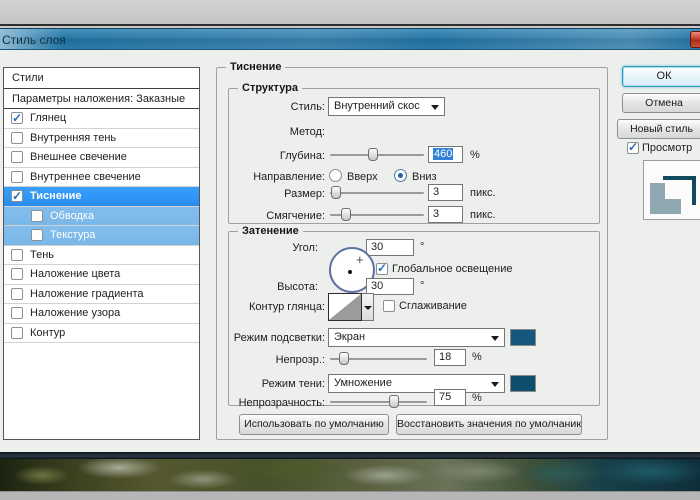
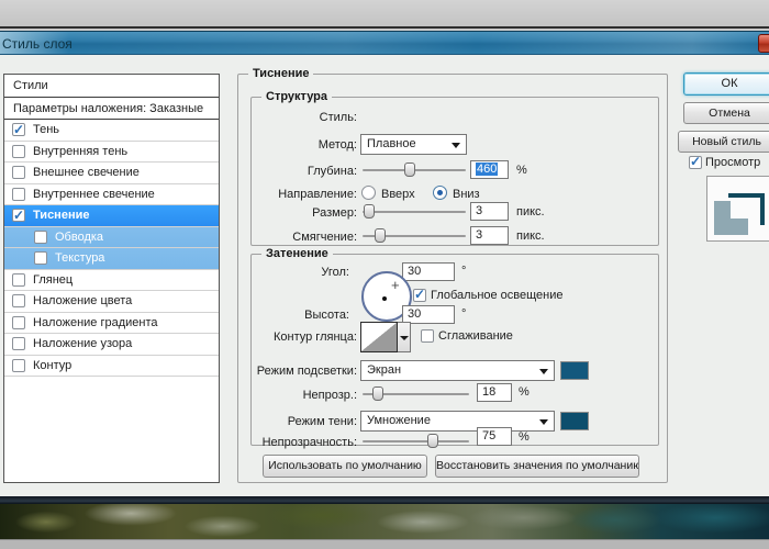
  Стиль слоя
  Стили
  Параметры наложения: Заказные
- Глянец
+ Тень
  Внутренняя тень
  Внешнее свечение
  Внутреннее свечение
  Тиснение
  Обводка
  Текстура
- Тень
+ Глянец
  Наложение цвета
  Наложение градиента
  Наложение узора
  Контур
  Тиснение
  Структура
  Стиль:
- Внутренний скос
  Метод:
+ Плавное
  Глубина:
  460
  %
  Направление:
  Вверх
  Вниз
  Размер:
  3
  пикс.
  Смягчение:
  3
  пикс.
  Затенение
  Угол:
  30
  °
  +
  Глобальное освещение
  Высота:
  30
  °
  Контур глянца:
  Сглаживание
  Режим подсветки:
  Экран
  Непрозр.:
  18
  %
  Режим тени:
  Умножение
  Непрозрачность:
  75
  %
  Использовать по умолчанию
  Восстановить значения по умолчанию
  ОК
  Отмена
  Новый стиль
  Просмотр
